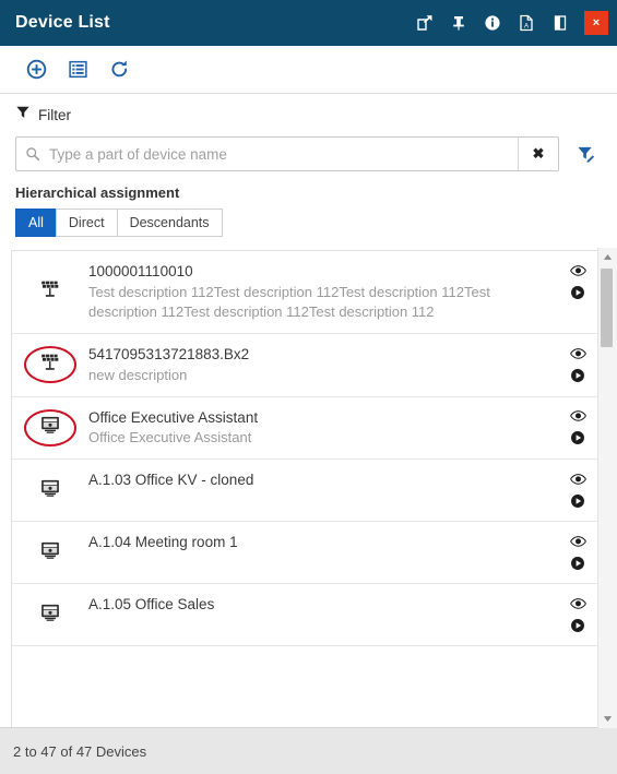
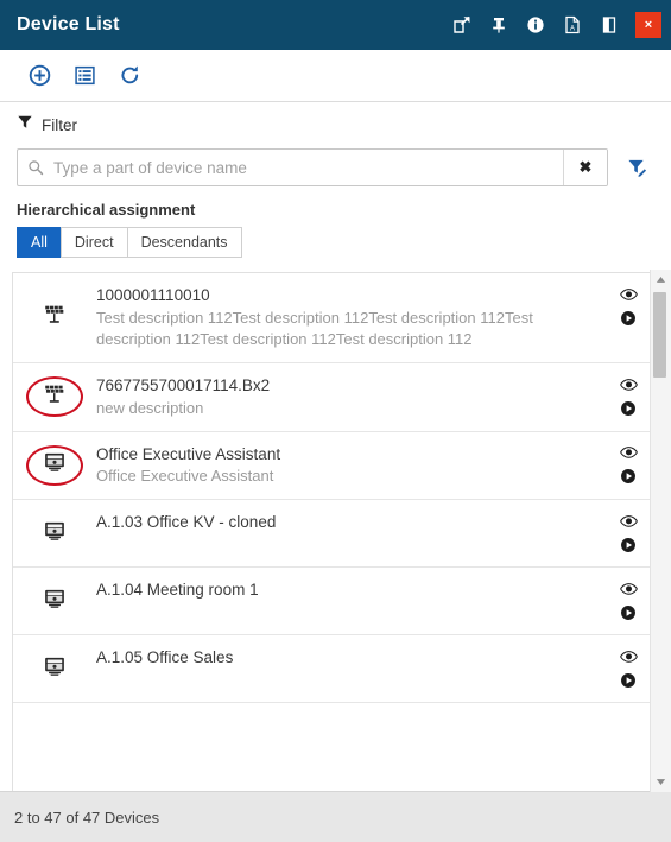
  Device List
  ×
  Filter
  Type a part of device name
  ✖
  Hierarchical assignment
  All
  Direct
  Descendants
  1000001110010
  Test description 112Test description 112Test description 112Test description 112Test description 112Test description 112
- 5417095313721883.Bx2
+ 7667755700017114.Bx2
  new description
  Office Executive Assistant
  Office Executive Assistant
  A.1.03 Office KV - cloned
  A.1.04 Meeting room 1
  A.1.05 Office Sales
  2 to 47 of 47 Devices
